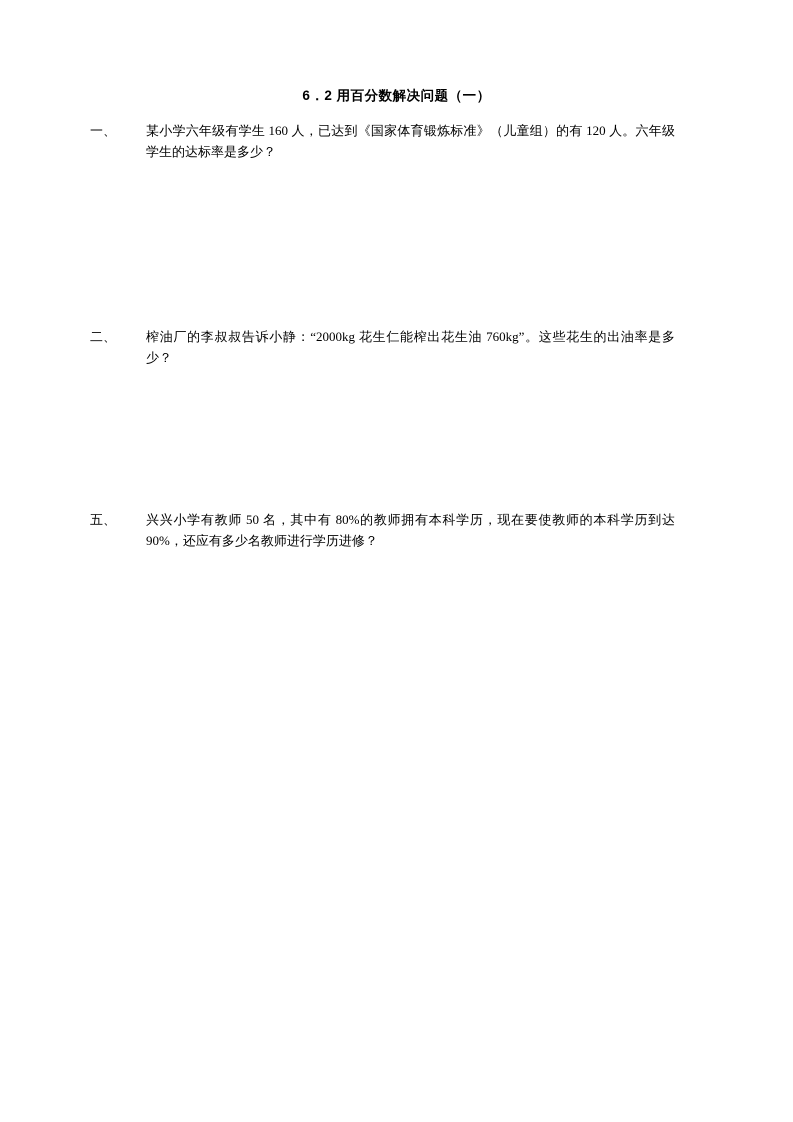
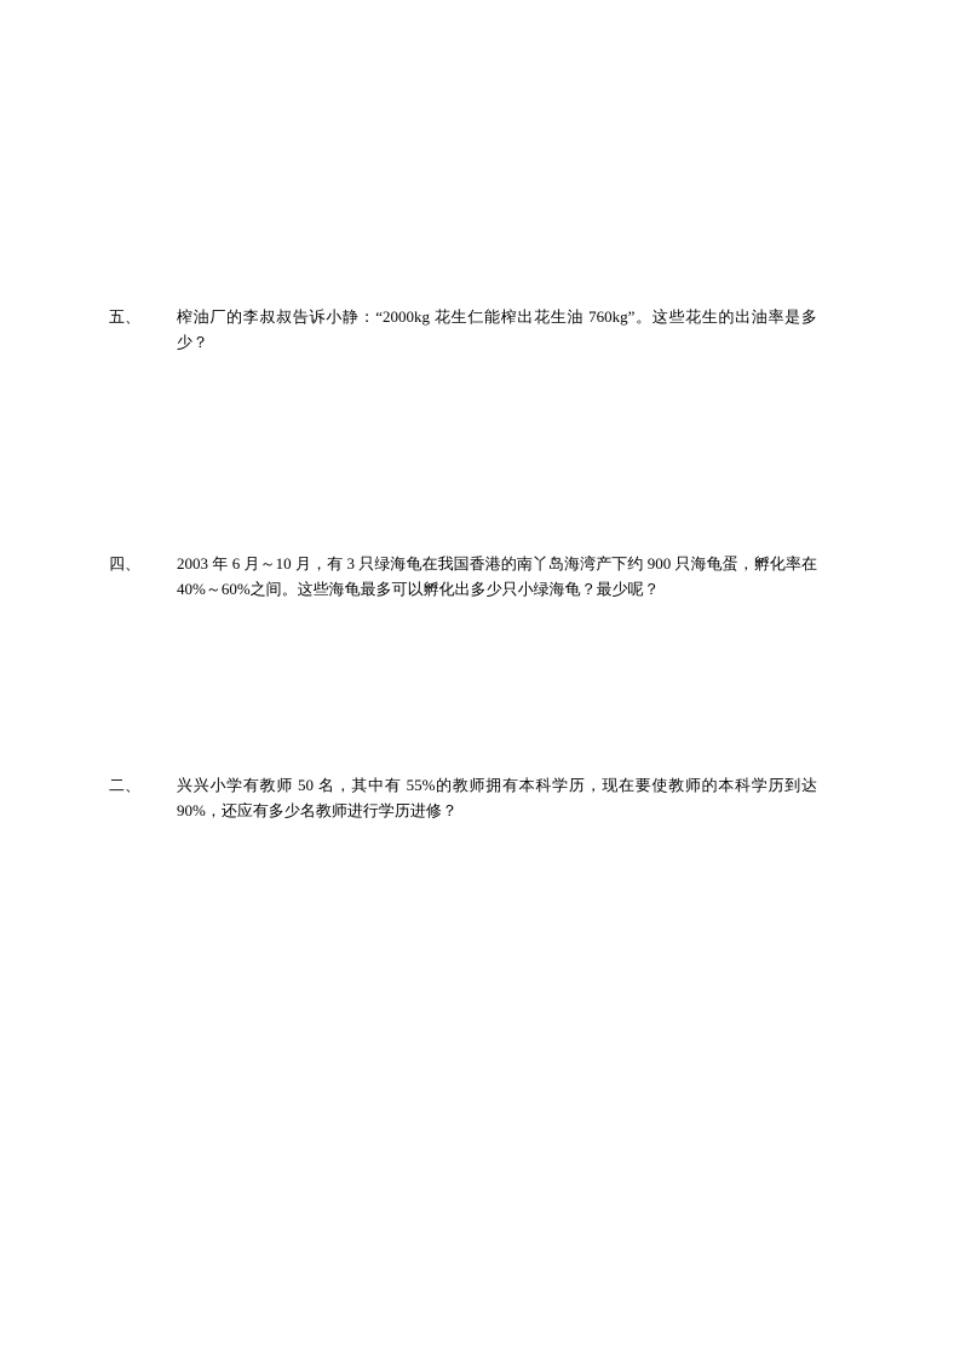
- 6．2 用百分数解决问题（一）
- 一、
- 某小学六年级有学生 160 人，已达到《国家体育锻炼标准》（儿童组）的有 120 人。六年级学生的达标率是多少？
- 二、
+ 五、
  榨油厂的李叔叔告诉小静：“2000kg 花生仁能榨出花生油 760kg”。这些花生的出油率是多少？
+ 四、
+ 2003 年 6 月～10 月，有 3 只绿海龟在我国香港的南丫岛海湾产下约 900 只海龟蛋，孵化率在 40%～60%之间。这些海龟最多可以孵化出多少只小绿海龟？最少呢？
- 五、
+ 二、
- 兴兴小学有教师 50 名，其中有 80%的教师拥有本科学历，现在要使教师的本科学历到达 90%，还应有多少名教师进行学历进修？
+ 兴兴小学有教师 50 名，其中有 55%的教师拥有本科学历，现在要使教师的本科学历到达 90%，还应有多少名教师进行学历进修？
